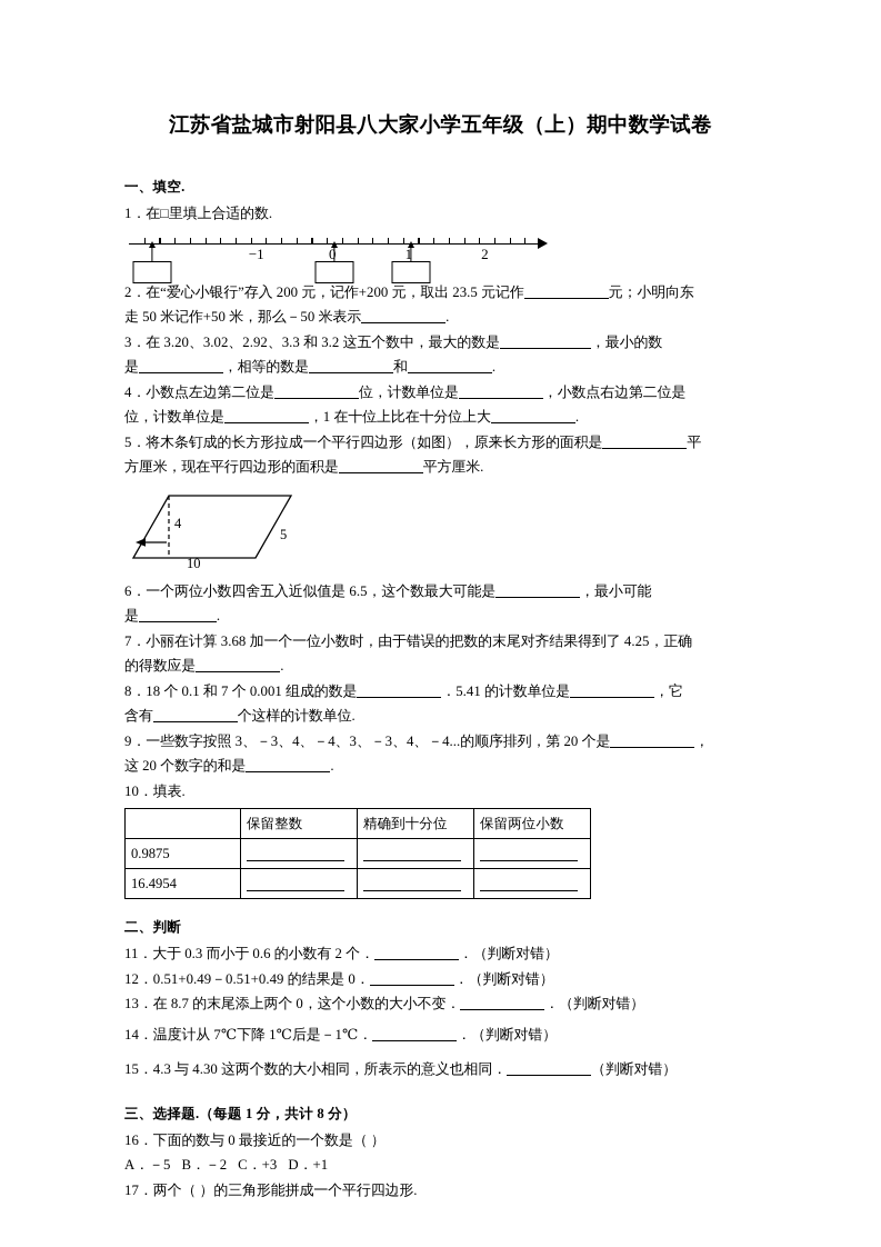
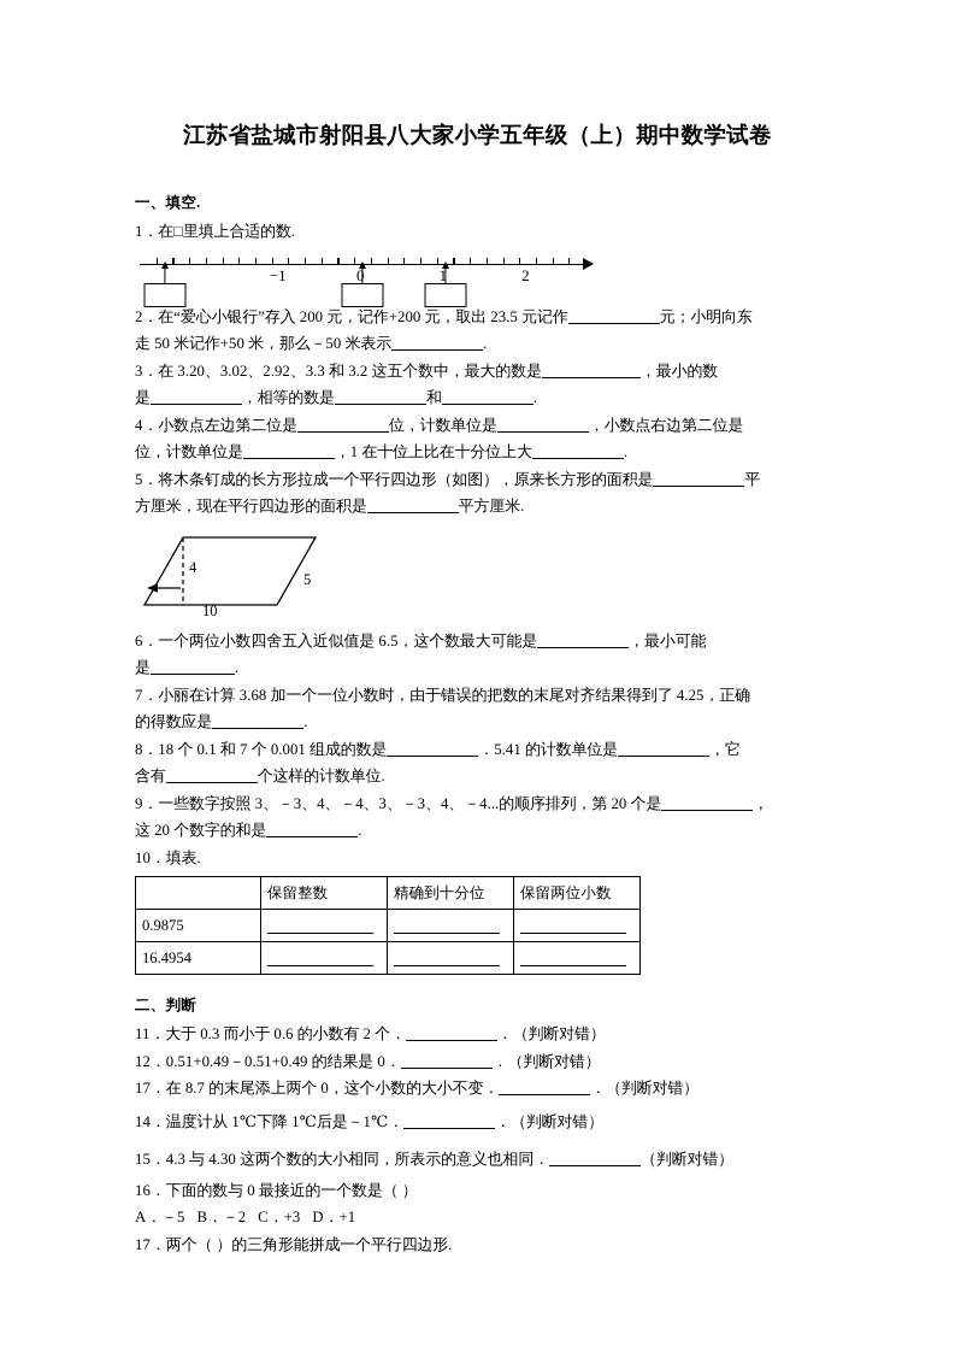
  江苏省盐城市射阳县八大家小学五年级（上）期中数学试卷
  一、填空.
  1．在□里填上合适的数.
  −1
  0
  1
  2
  2．在“爱心小银行”存入 200 元，记作+200 元，取出 23.5 元记作 元；小明向东
  走 50 米记作+50 米，那么－50 米表示 .
  3．在 3.20、3.02、2.92、3.3 和 3.2 这五个数中，最大的数是 ，最小的数
  是 ，相等的数是 和 .
  4．小数点左边第二位是 位，计数单位是 ，小数点右边第二位是
  位，计数单位是 ，1 在十位上比在十分位上大 .
  5．将木条钉成的长方形拉成一个平行四边形（如图），原来长方形的面积是 平
  方厘米，现在平行四边形的面积是 平方厘米.
  4
  5
  10
  6．一个两位小数四舍五入近似值是 6.5，这个数最大可能是 ，最小可能
  是 .
  7．小丽在计算 3.68 加一个一位小数时，由于错误的把数的末尾对齐结果得到了 4.25，正确
  的得数应是 .
  8．18 个 0.1 和 7 个 0.001 组成的数是 ．5.41 的计数单位是 ，它
  含有 个这样的计数单位.
  9．一些数字按照 3、－3、4、－4、3、－3、4、－4...的顺序排列，第 20 个是 ，
  这 20 个数字的和是 .
  10．填表.
  	保留整数	精确到十分位	保留两位小数
  0.9875
  16.4954
  二、判断
  11．大于 0.3 而小于 0.6 的小数有 2 个． ．（判断对错）
  12．0.51+0.49－0.51+0.49 的结果是 0． ．（判断对错）
- 13．在 8.7 的末尾添上两个 0，这个小数的大小不变． ．（判断对错）
+ 17．在 8.7 的末尾添上两个 0，这个小数的大小不变． ．（判断对错）
- 14．温度计从 7℃下降 1℃后是－1℃． ．（判断对错）
+ 14．温度计从 1℃下降 1℃后是－1℃． ．（判断对错）
  15．4.3 与 4.30 这两个数的大小相同，所表示的意义也相同． （判断对错）
- 三、选择题.（每题 1 分，共计 8 分）
  16．下面的数与 0 最接近的一个数是（ ）
  A．－5 B．－2 C．+3 D．+1
  17．两个（ ）的三角形能拼成一个平行四边形.
